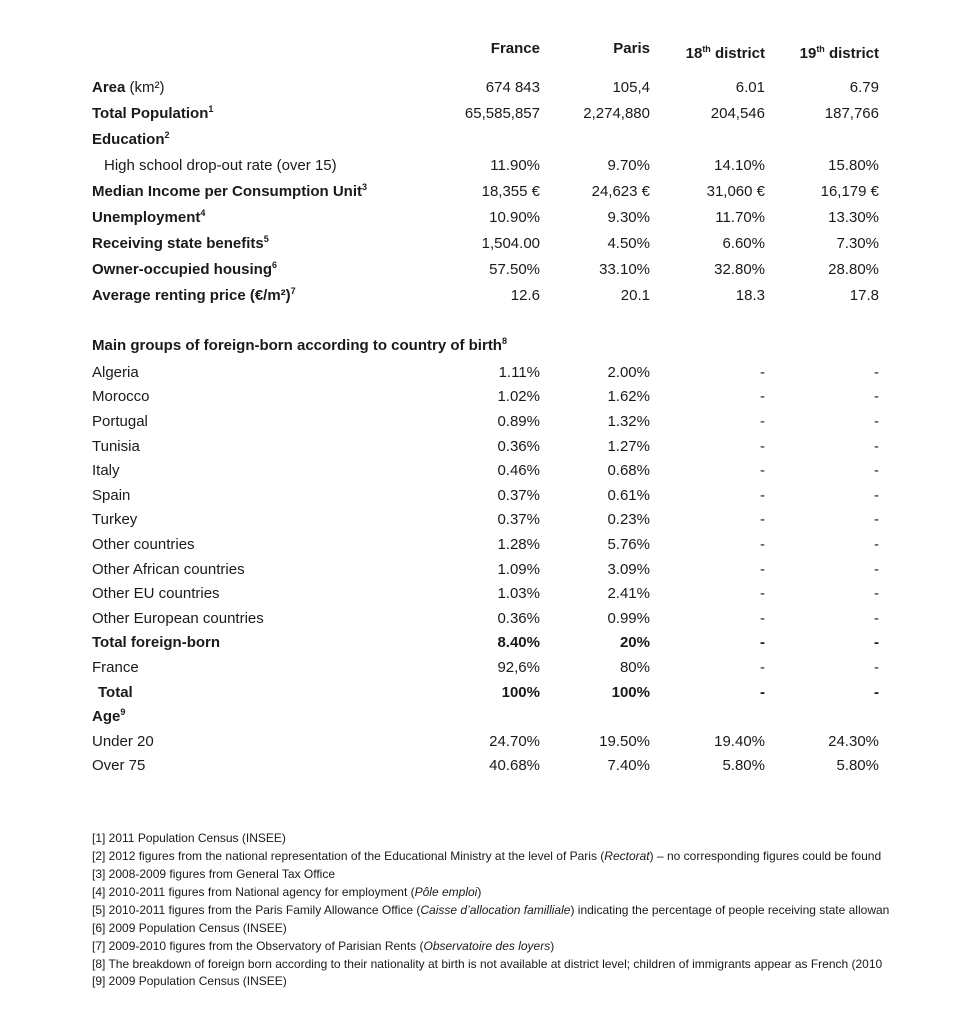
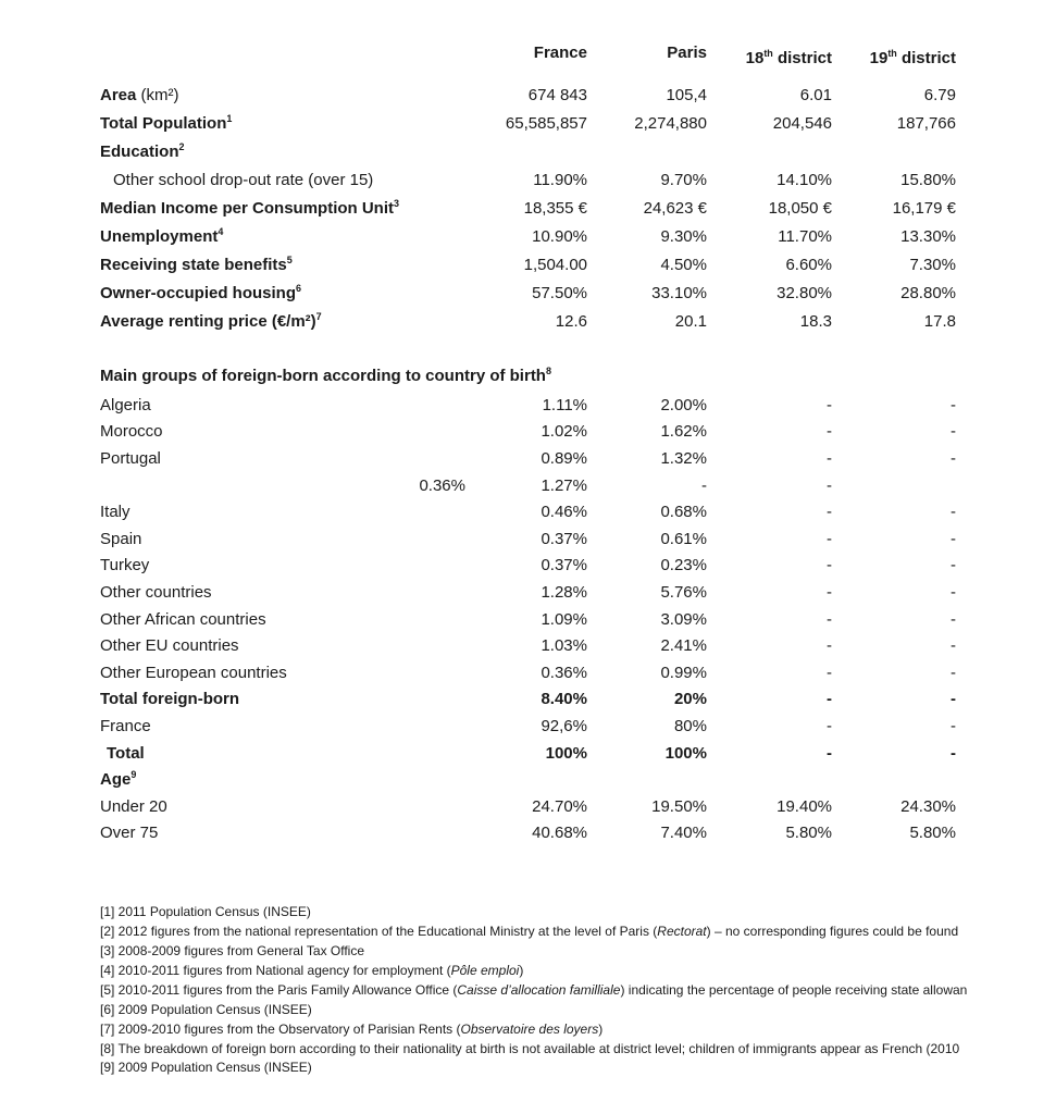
  France
  Paris
  18th district
  19th district
  Area (km²)
  674 843
  105,4
  6.01
  6.79
  Total Population1
  65,585,857
  2,274,880
  204,546
  187,766
  Education2
- High school drop-out rate (over 15)
+ Other school drop-out rate (over 15)
  11.90%
  9.70%
  14.10%
  15.80%
  Median Income per Consumption Unit3
  18,355 €
  24,623 €
- 31,060 €
+ 18,050 €
  16,179 €
  Unemployment4
  10.90%
  9.30%
  11.70%
  13.30%
  Receiving state benefits5
  1,504.00
  4.50%
  6.60%
  7.30%
  Owner-occupied housing6
  57.50%
  33.10%
  32.80%
  28.80%
  Average renting price (€/m²)7
  12.6
  20.1
  18.3
  17.8
  Main groups of foreign-born according to country of birth8
  Algeria
  1.11%
  2.00%
  -
  -
  Morocco
  1.02%
  1.62%
  -
  -
  Portugal
  0.89%
  1.32%
  -
  -
- Tunisia
  0.36%
  1.27%
  -
  -
  Italy
  0.46%
  0.68%
  -
  -
  Spain
  0.37%
  0.61%
  -
  -
  Turkey
  0.37%
  0.23%
  -
  -
  Other countries
  1.28%
  5.76%
  -
  -
  Other African countries
  1.09%
  3.09%
  -
  -
  Other EU countries
  1.03%
  2.41%
  -
  -
  Other European countries
  0.36%
  0.99%
  -
  -
  Total foreign-born
  8.40%
  20%
  -
  -
  France
  92,6%
  80%
  -
  -
  Total
  100%
  100%
  -
  -
  Age9
  Under 20
  24.70%
  19.50%
  19.40%
  24.30%
  Over 75
  40.68%
  7.40%
  5.80%
  5.80%
  [1] 2011 Population Census (INSEE)
  [2] 2012 figures from the national representation of the Educational Ministry at the level of Paris (Rectorat) – no corresponding figures could be found
  [3] 2008-2009 figures from General Tax Office
  [4] 2010-2011 figures from National agency for employment (Pôle emploi)
  [5] 2010-2011 figures from the Paris Family Allowance Office (Caisse d’allocation familliale) indicating the percentage of people receiving state allowan
  [6] 2009 Population Census (INSEE)
  [7] 2009-2010 figures from the Observatory of Parisian Rents (Observatoire des loyers)
  [8] The breakdown of foreign born according to their nationality at birth is not available at district level; children of immigrants appear as French (2010
  [9] 2009 Population Census (INSEE)
